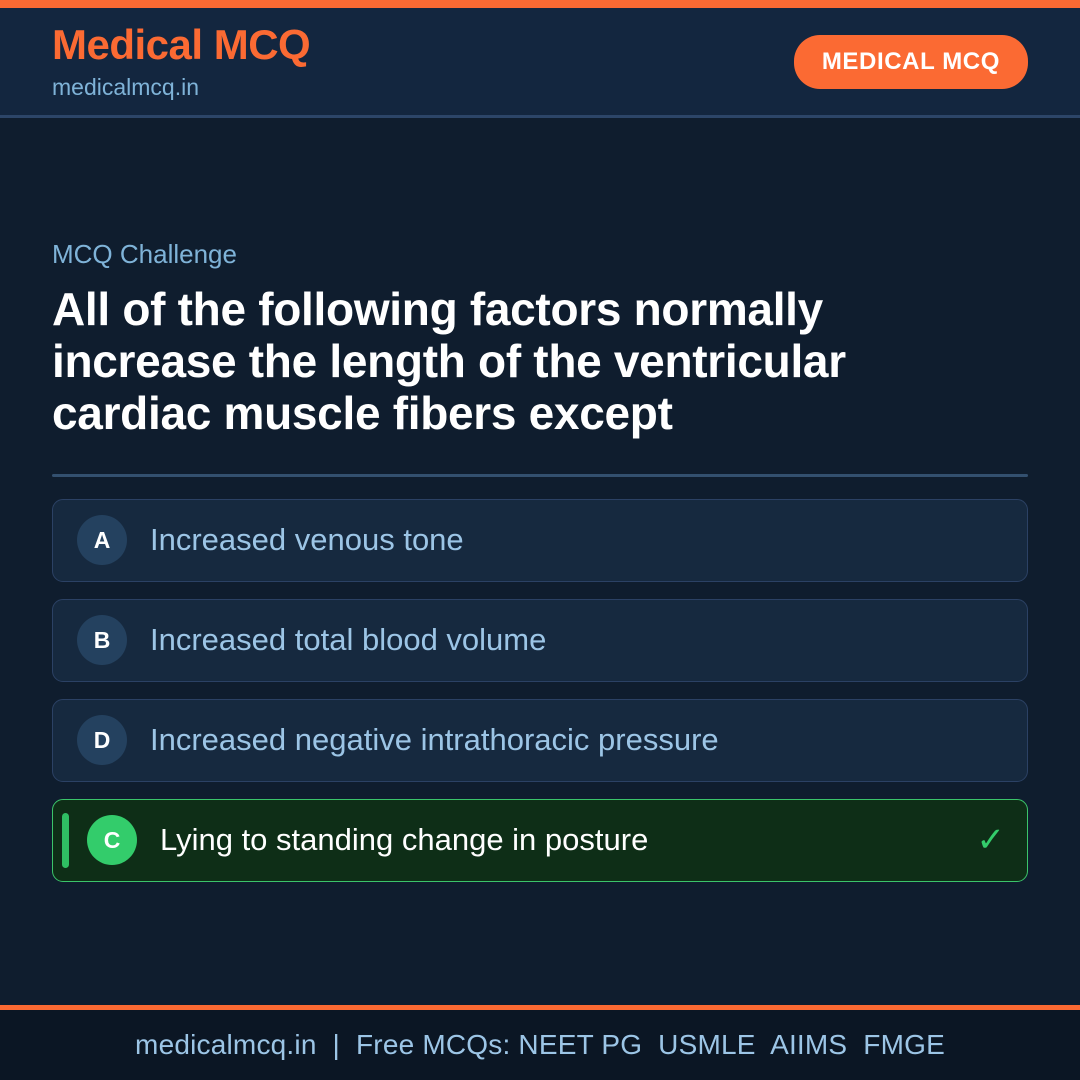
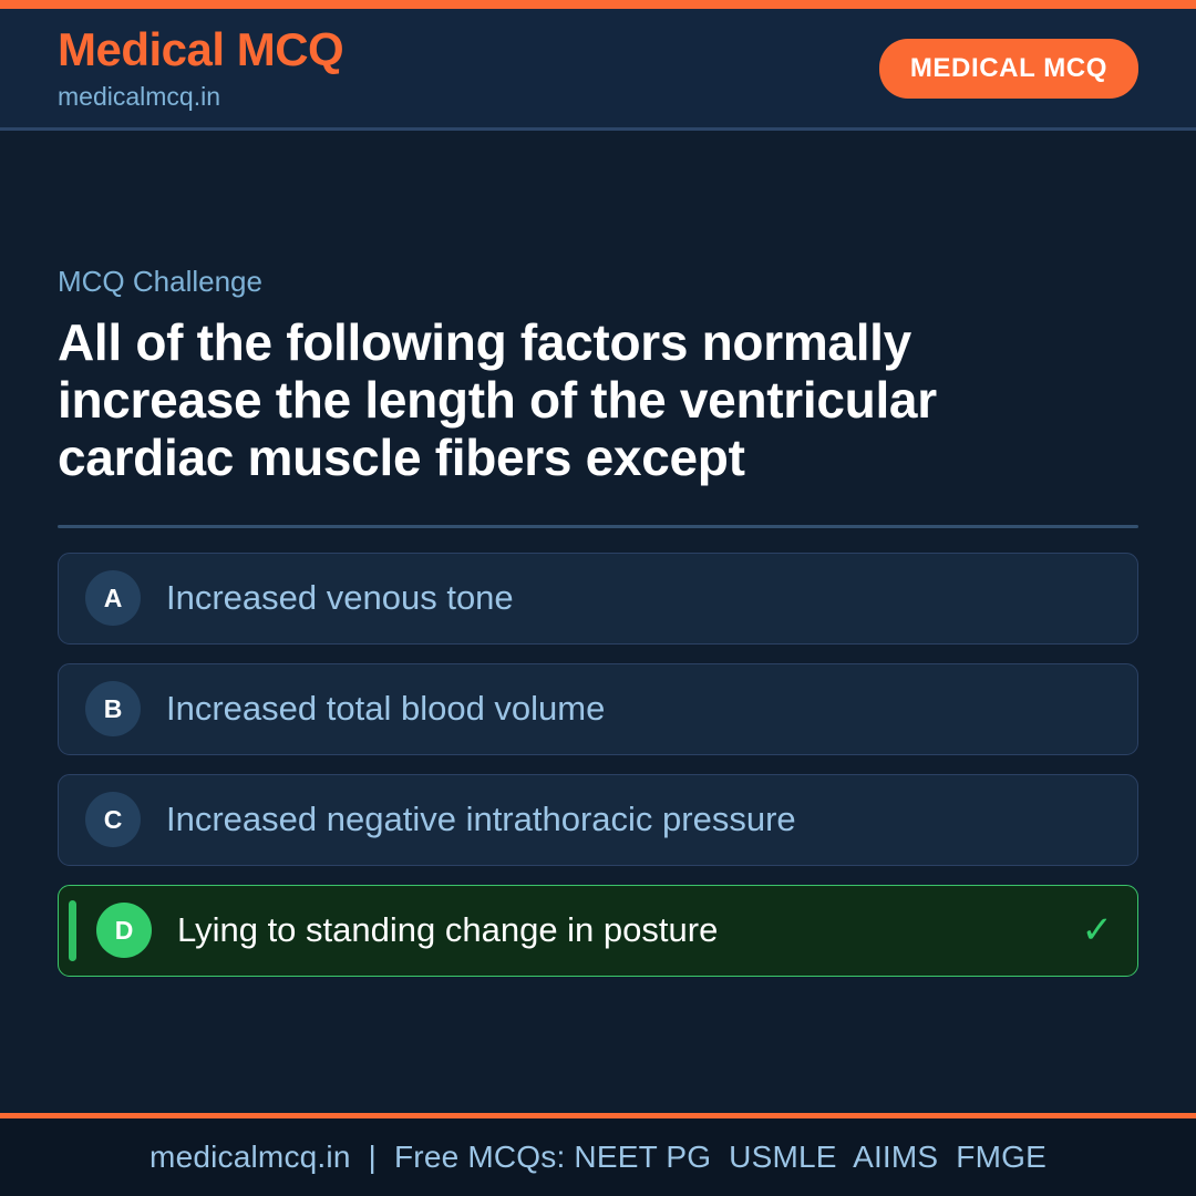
  Medical MCQ
  medicalmcq.in
  MEDICAL MCQ
  MCQ Challenge
  All of the following factors normally increase the length of the ventricular cardiac muscle fibers except
  A
  Increased venous tone
  B
  Increased total blood volume
- D
+ C
  Increased negative intrathoracic pressure
- C
+ D
  Lying to standing change in posture
  ✓
  medicalmcq.in | Free MCQs: NEET PG USMLE AIIMS FMGE
